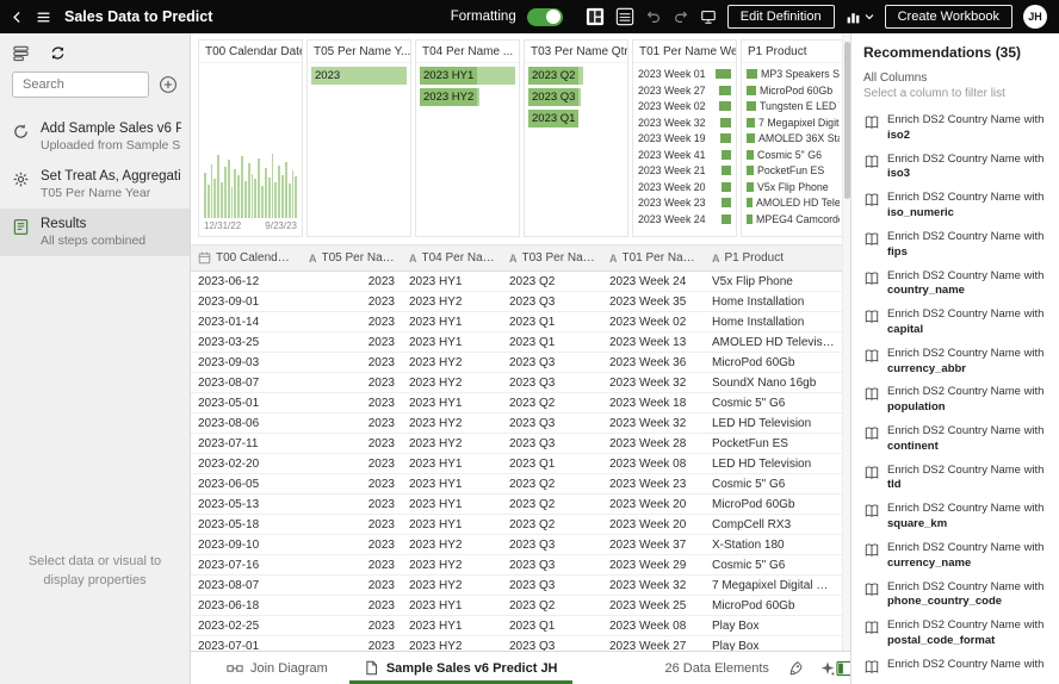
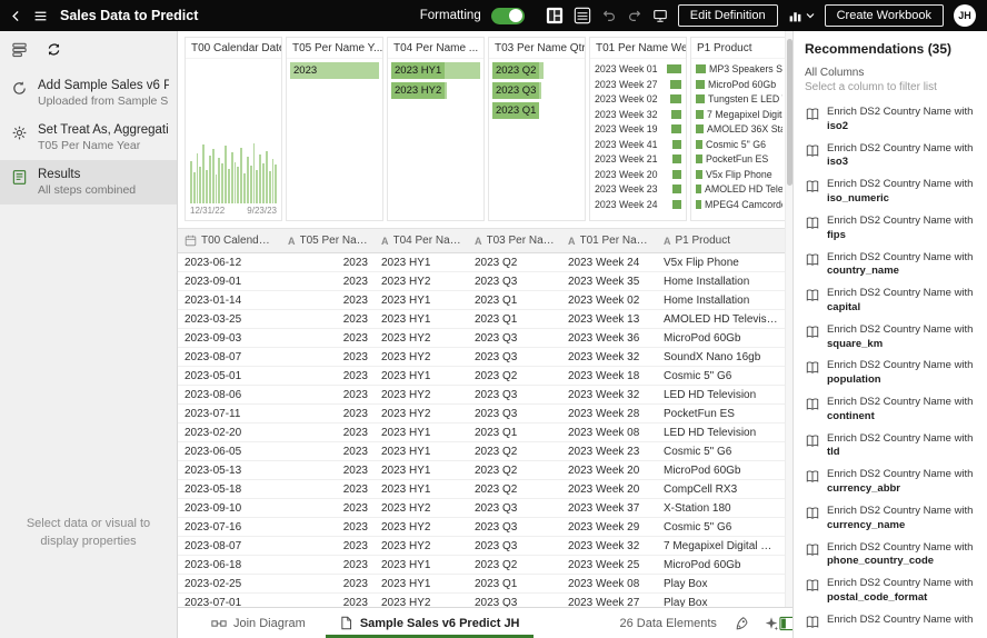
  Sales Data to Predict
  Formatting
  Edit Definition
  Create Workbook
  JH
- Search
  Add Sample Sales v6 P
  Uploaded from Sample S
  Set Treat As, Aggregati
  T05 Per Name Year
  Results
  All steps combined
  Select data or visual to display properties
  T00 Calendar Dat
  12/31/22
  9/23/23
  T05 Per Name Y...
  2023
  T04 Per Name ...
  2023 HY1
  2023 HY2
  T03 Per Name Qtr
  2023 Q2
  2023 Q3
  2023 Q1
  T01 Per Name We
  2023 Week 01
  2023 Week 27
  2023 Week 02
  2023 Week 32
  2023 Week 19
  2023 Week 41
  2023 Week 21
  2023 Week 20
  2023 Week 23
  2023 Week 24
  P1 Product
  MP3 Speakers S
  MicroPod 60Gb
  Tungsten E LED
  7 Megapixel Digit
  Cosmic 5" G6
  PocketFun ES
  V5x Flip Phone
  MPEG4 Camcord
  T00 Calendar
  A
  T05 Per Nam.
  A
  T04 Per Nam.
  A
  T03 Per Nam.
  A
  T01 Per Name
  A
  P1 Product
  2023-06-12
  2023
  2023 HY1
  2023 Q2
  2023 Week 24
  V5x Flip Phone
  2023-09-01
  2023
  2023 HY2
  2023 Q3
  2023 Week 35
  Home Installation
  2023-01-14
  2023
  2023 HY1
  2023 Q1
  2023 Week 02
  Home Installation
  2023-03-25
  2023
  2023 HY1
  2023 Q1
  2023 Week 13
  AMOLED HD Television
  2023-09-03
  2023
  2023 HY2
  2023 Q3
  2023 Week 36
  MicroPod 60Gb
  2023-08-07
  2023
  2023 HY2
  2023 Q3
  2023 Week 32
  SoundX Nano 16gb
  2023-05-01
  2023
  2023 HY1
  2023 Q2
  2023 Week 18
  Cosmic 5" G6
  2023-08-06
  2023
  2023 HY2
  2023 Q3
  2023 Week 32
  LED HD Television
  2023-07-11
  2023
  2023 HY2
  2023 Q3
  2023 Week 28
  PocketFun ES
  2023-02-20
  2023
  2023 HY1
  2023 Q1
  2023 Week 08
  LED HD Television
  2023-06-05
  2023
  2023 HY1
  2023 Q2
  2023 Week 23
  Cosmic 5" G6
  2023-05-13
  2023
  2023 HY1
  2023 Q2
  2023 Week 20
  MicroPod 60Gb
  2023-05-18
  2023
  2023 HY1
  2023 Q2
  2023 Week 20
  CompCell RX3
  2023-09-10
  2023
  2023 HY2
  2023 Q3
  2023 Week 37
  X-Station 180
  2023-07-16
  2023
  2023 HY2
  2023 Q3
  2023 Week 29
  Cosmic 5" G6
  2023-08-07
  2023
  2023 HY2
  2023 Q3
  2023 Week 32
  7 Megapixel Digital Cam
  2023-06-18
  2023
  2023 HY1
  2023 Q2
  2023 Week 25
  MicroPod 60Gb
  2023-02-25
  2023
  2023 HY1
  2023 Q1
  2023 Week 08
  Play Box
  2023-07-01
  2023
  2023 HY2
  2023 Q3
  2023 Week 27
  Play Box
  Join Diagram
  Sample Sales v6 Predict JH
  26 Data Elements
  Recommendations (35)
  All Columns
  Select a column to filter list
  Enrich DS2 Country Name with
  iso2
  Enrich DS2 Country Name with
  iso3
  Enrich DS2 Country Name with
  iso_numeric
  Enrich DS2 Country Name with
  fips
  Enrich DS2 Country Name with
  country_name
  Enrich DS2 Country Name with
  capital
  Enrich DS2 Country Name with
- currency_abbr
+ square_km
  Enrich DS2 Country Name with
  population
  Enrich DS2 Country Name with
  continent
  Enrich DS2 Country Name with
  tld
  Enrich DS2 Country Name with
- square_km
+ currency_abbr
  Enrich DS2 Country Name with
  currency_name
  Enrich DS2 Country Name with
  phone_country_code
  Enrich DS2 Country Name with
  postal_code_format
  Enrich DS2 Country Name with
